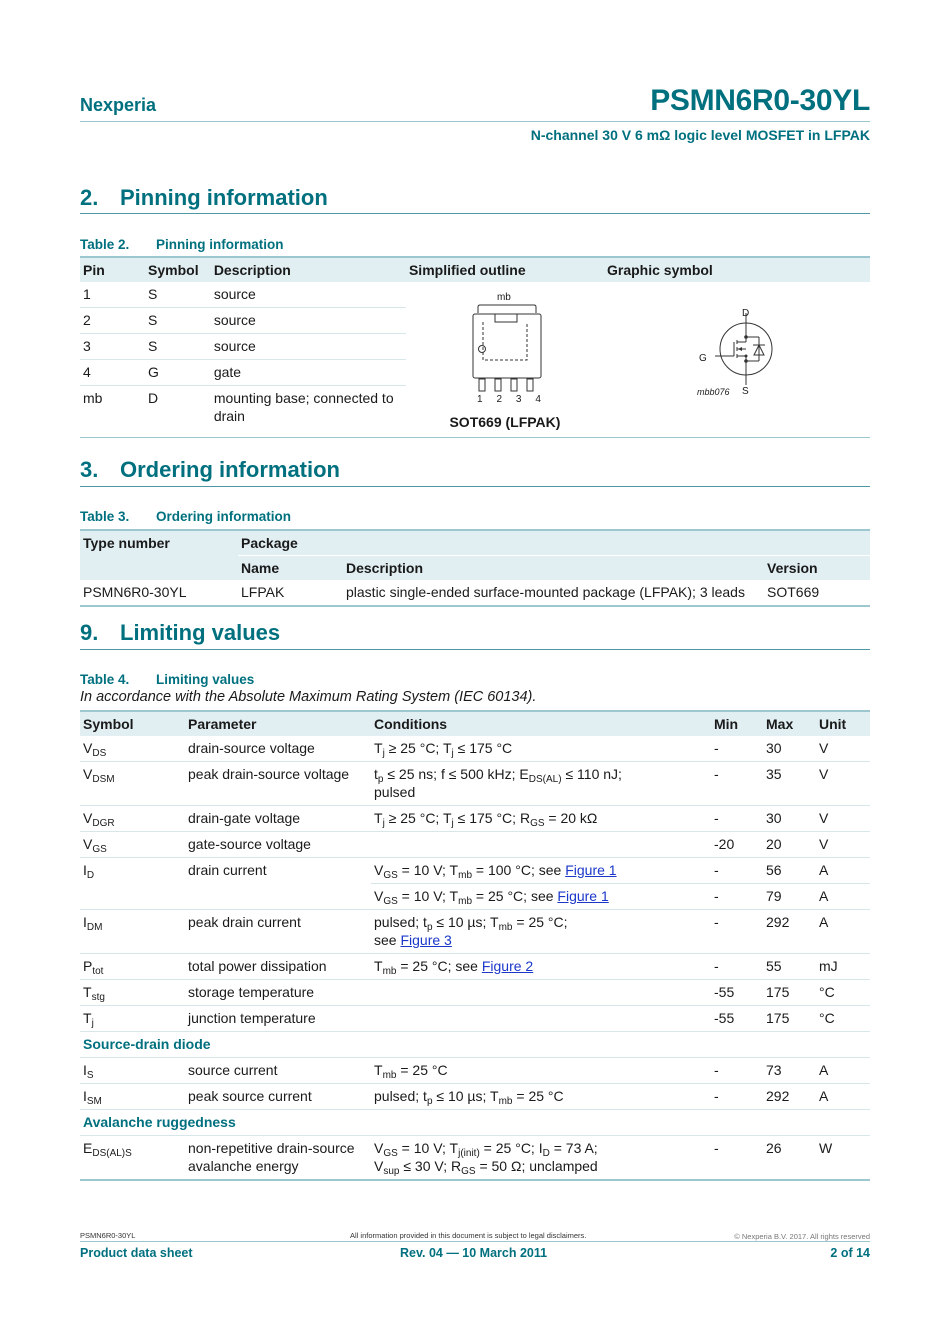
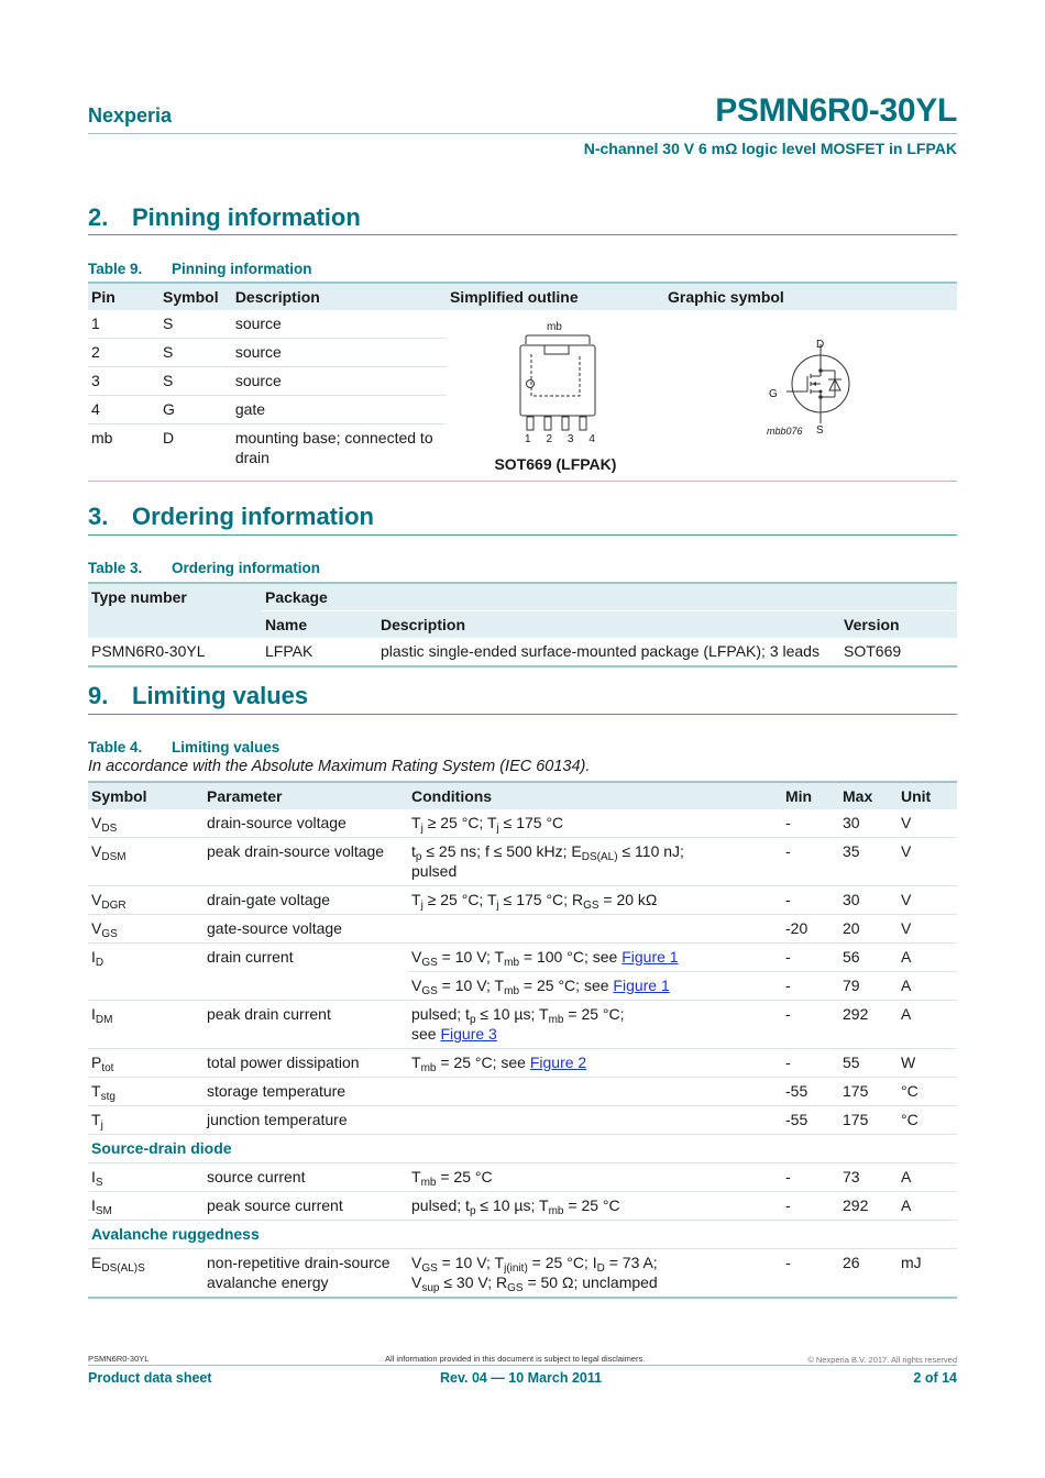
  Nexperia
  PSMN6R0-30YL
  N-channel 30 V 6 mΩ logic level MOSFET in LFPAK
  2. Pinning information
- Table 2. Pinning information
+ Table 9. Pinning information
  Pin	Symbol	Description	Simplified outline	Graphic symbol
  1	S	source	mb 1 2 3 4 SOT669 (LFPAK)	D G S mbb076
  2	S	source
  3	S	source
  4	G	gate
  mb	D	mounting base; connected to drain
  3. Ordering information
  Table 3. Ordering information
  Type number	Package
  Name	Description	Version
  PSMN6R0-30YL	LFPAK	plastic single-ended surface-mounted package (LFPAK); 3 leads	SOT669
  9. Limiting values
  Table 4. Limiting values
  In accordance with the Absolute Maximum Rating System (IEC 60134).
  Symbol	Parameter	Conditions	Min	Max	Unit
  VDS	drain-source voltage	Tj ≥ 25 °C; Tj ≤ 175 °C	-	30	V
  VDSM	peak drain-source voltage	tp ≤ 25 ns; f ≤ 500 kHz; EDS(AL) ≤ 110 nJ;pulsed	-	35	V
  VDGR	drain-gate voltage	Tj ≥ 25 °C; Tj ≤ 175 °C; RGS = 20 kΩ	-	30	V
  VGS	gate-source voltage		-20	20	V
  ID	drain current	VGS = 10 V; Tmb = 100 °C; see Figure 1	-	56	A
  VGS = 10 V; Tmb = 25 °C; see Figure 1	-	79	A
  IDM	peak drain current	pulsed; tp ≤ 10 µs; Tmb = 25 °C;see Figure 3	-	292	A
- Ptot	total power dissipation	Tmb = 25 °C; see Figure 2	-	55	mJ
+ Ptot	total power dissipation	Tmb = 25 °C; see Figure 2	-	55	W
  Tstg	storage temperature		-55	175	°C
  Tj	junction temperature		-55	175	°C
  Source-drain diode
  IS	source current	Tmb = 25 °C	-	73	A
  ISM	peak source current	pulsed; tp ≤ 10 µs; Tmb = 25 °C	-	292	A
  Avalanche ruggedness
- EDS(AL)S	non-repetitive drain-source avalanche energy	VGS = 10 V; Tj(init) = 25 °C; ID = 73 A;Vsup ≤ 30 V; RGS = 50 Ω; unclamped	-	26	W
+ EDS(AL)S	non-repetitive drain-source avalanche energy	VGS = 10 V; Tj(init) = 25 °C; ID = 73 A;Vsup ≤ 30 V; RGS = 50 Ω; unclamped	-	26	mJ
  PSMN6R0-30YL
  All information provided in this document is subject to legal disclaimers.
  © Nexperia B.V. 2017. All rights reserved
  Product data sheet
  Rev. 04 — 10 March 2011
  2 of 14
